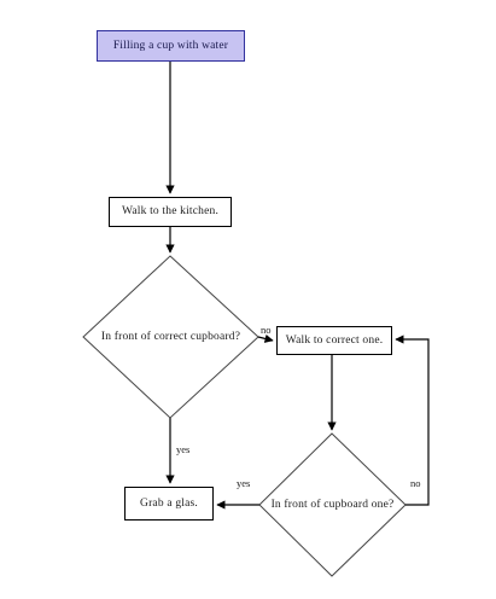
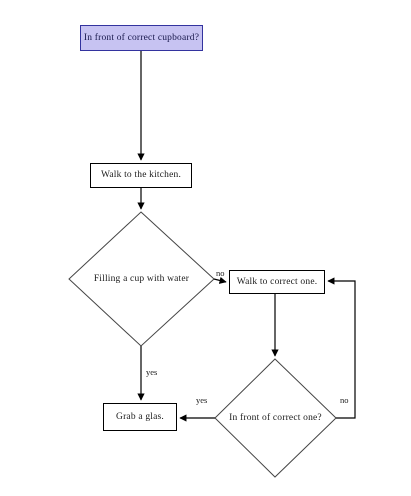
- Filling a cup with water
+ In front of correct cupboard?
  Walk to the kitchen.
- In front of correct cupboard?
+ Filling a cup with water
  Walk to correct one.
- In front of cupboard one?
+ In front of correct one?
  Grab a glas.
  no
  yes
  yes
  no
